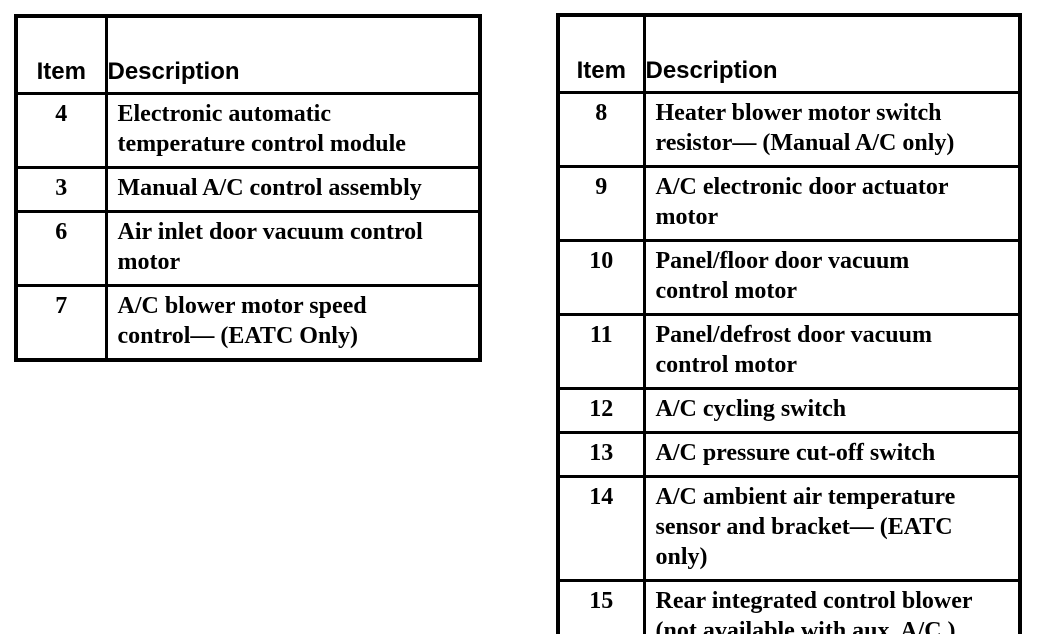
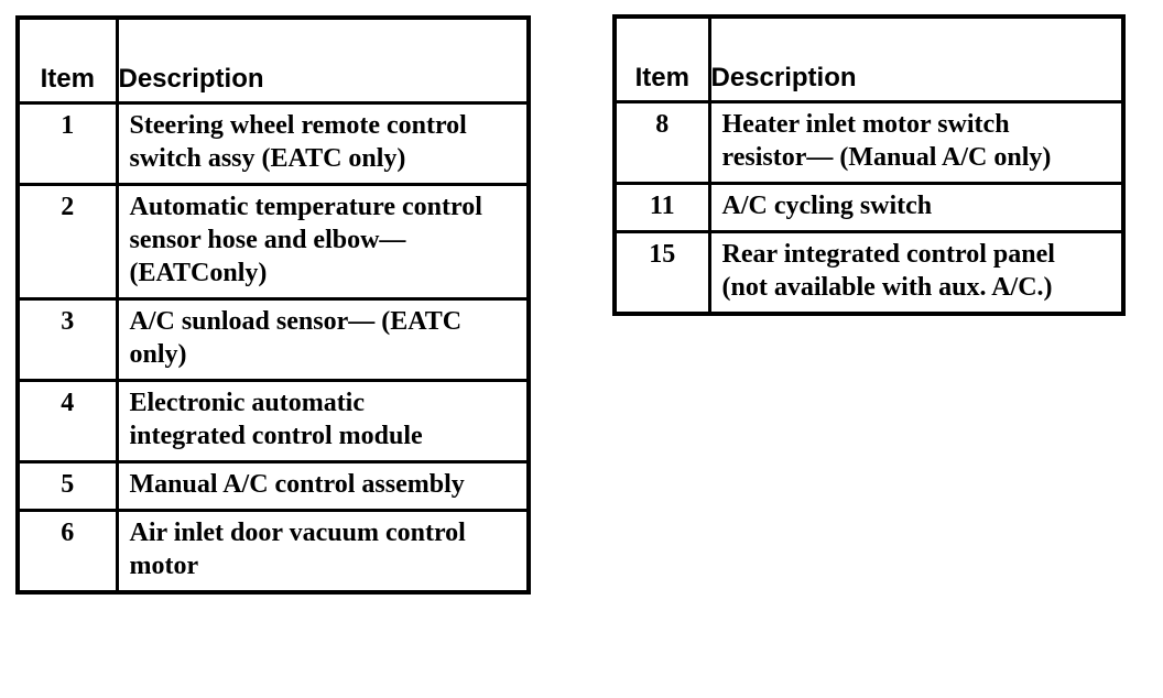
  Item	Description
+ 1	Steering wheel remote control switch assy (EATC only)
+ 2	Automatic temperature control sensor hose and elbow— (EATConly)
+ 3	A/C sunload sensor— (EATC only)
- 4	Electronic automatic temperature control module
+ 4	Electronic automatic integrated control module
- 3	Manual A/C control assembly
+ 5	Manual A/C control assembly
  6	Air inlet door vacuum control motor
- 7	A/C blower motor speed control— (EATC Only)
  Item	Description
- 8	Heater blower motor switch resistor— (Manual A/C only)
+ 8	Heater inlet motor switch resistor— (Manual A/C only)
- 9	A/C electronic door actuator motor
- 10	Panel/floor door vacuum control motor
- 11	Panel/defrost door vacuum control motor
- 12	A/C cycling switch
+ 11	A/C cycling switch
- 13	A/C pressure cut-off switch
- 14	A/C ambient air temperature sensor and bracket— (EATC only)
- 15	Rear integrated control blower (not available with aux. A/C.)
+ 15	Rear integrated control panel (not available with aux. A/C.)
